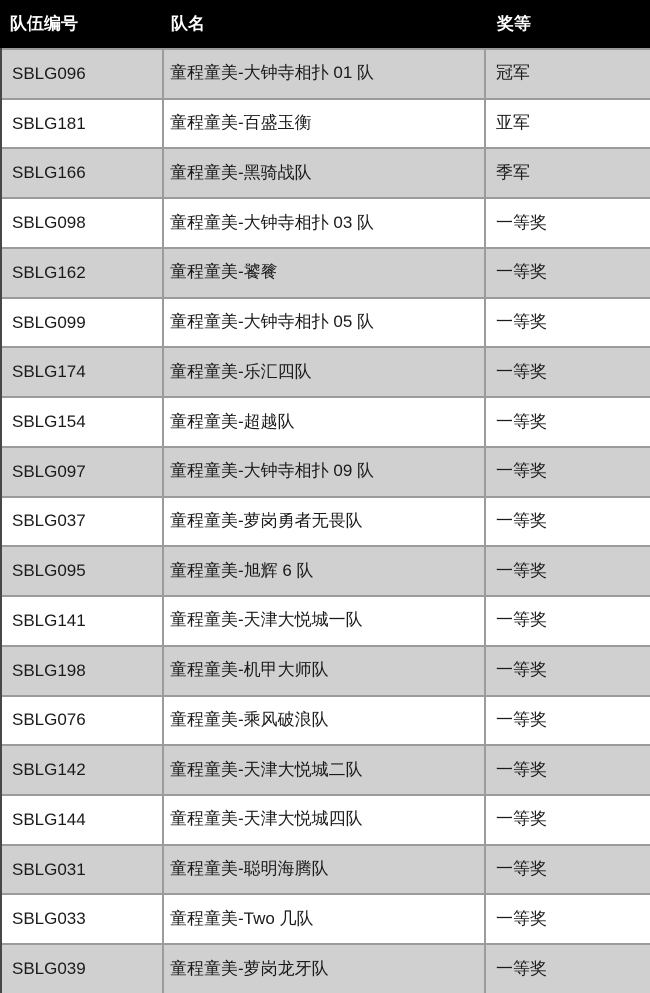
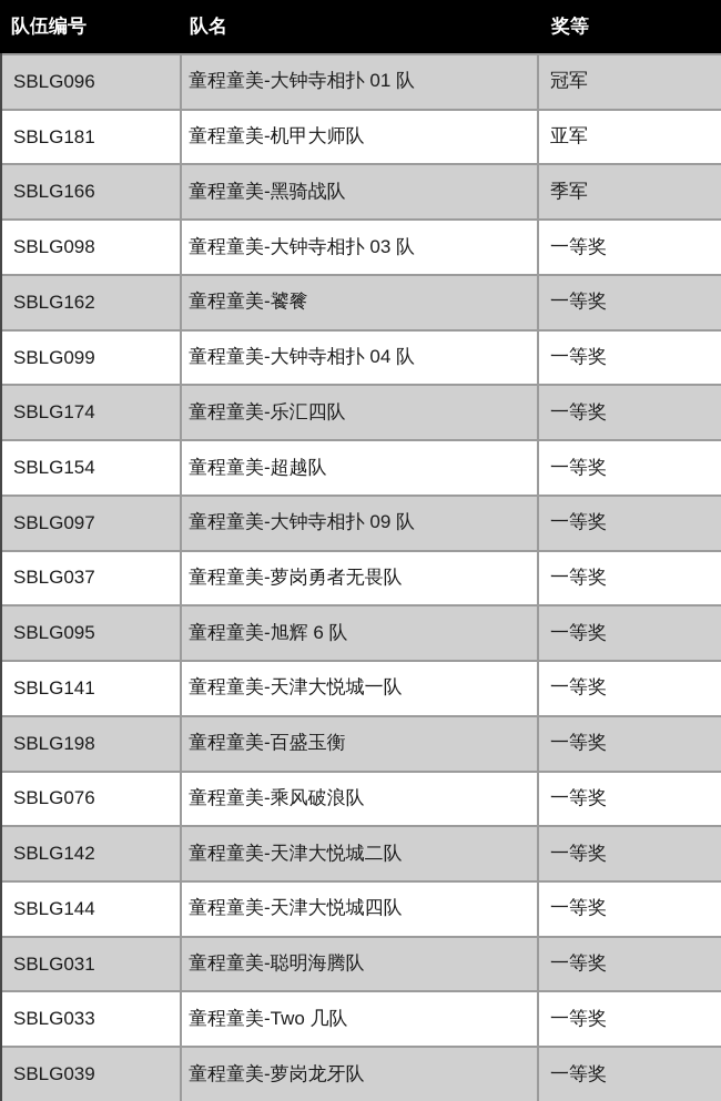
  队伍编号
  队名
  奖等
  SBLG096
  童程童美-大钟寺相扑 01 队
  冠军
  SBLG181
- 童程童美-百盛玉衡
+ 童程童美-机甲大师队
  亚军
  SBLG166
  童程童美-黑骑战队
  季军
  SBLG098
  童程童美-大钟寺相扑 03 队
  一等奖
  SBLG162
  童程童美-饕餮
  一等奖
  SBLG099
- 童程童美-大钟寺相扑 05 队
+ 童程童美-大钟寺相扑 04 队
  一等奖
  SBLG174
  童程童美-乐汇四队
  一等奖
  SBLG154
  童程童美-超越队
  一等奖
  SBLG097
  童程童美-大钟寺相扑 09 队
  一等奖
  SBLG037
  童程童美-萝岗勇者无畏队
  一等奖
  SBLG095
  童程童美-旭辉 6 队
  一等奖
  SBLG141
  童程童美-天津大悦城一队
  一等奖
  SBLG198
- 童程童美-机甲大师队
+ 童程童美-百盛玉衡
  一等奖
  SBLG076
  童程童美-乘风破浪队
  一等奖
  SBLG142
  童程童美-天津大悦城二队
  一等奖
  SBLG144
  童程童美-天津大悦城四队
  一等奖
  SBLG031
  童程童美-聪明海腾队
  一等奖
  SBLG033
  童程童美-Two 几队
  一等奖
  SBLG039
  童程童美-萝岗龙牙队
  一等奖
